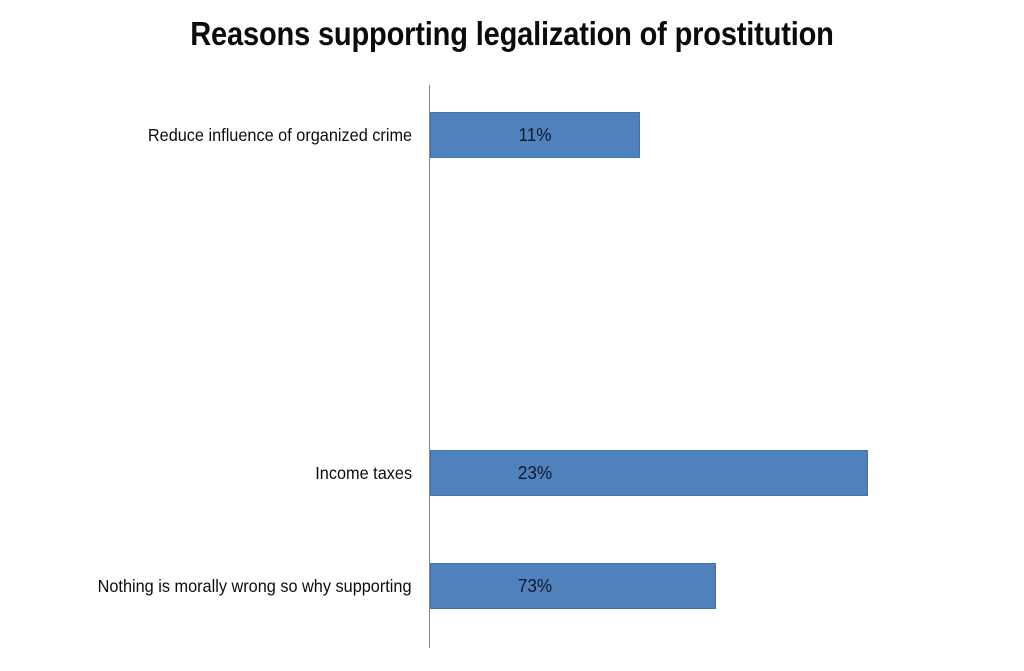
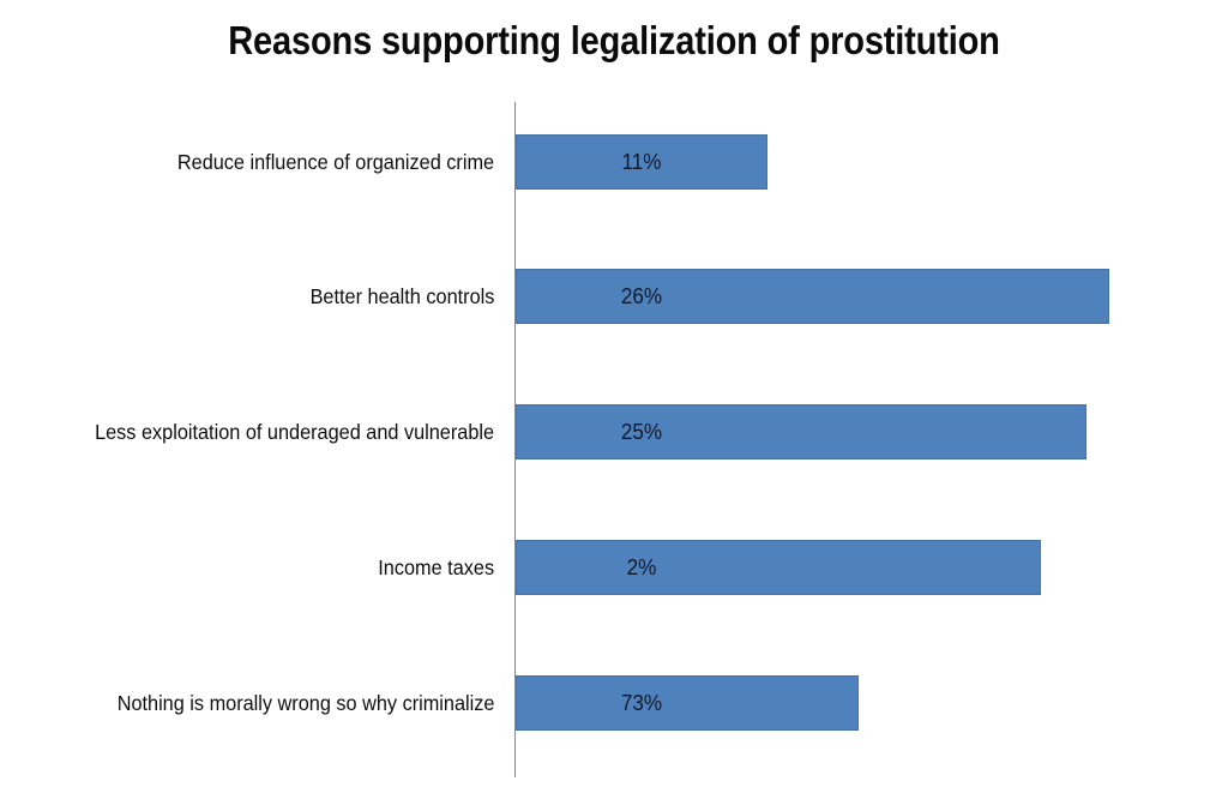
  Reasons supporting legalization of prostitution
  Reduce influence of organized crime
  11%
+ Better health controls
+ 26%
+ Less exploitation of underaged and vulnerable
+ 25%
  Income taxes
- 23%
+ 2%
- Nothing is morally wrong so why supporting
+ Nothing is morally wrong so why criminalize
  73%
